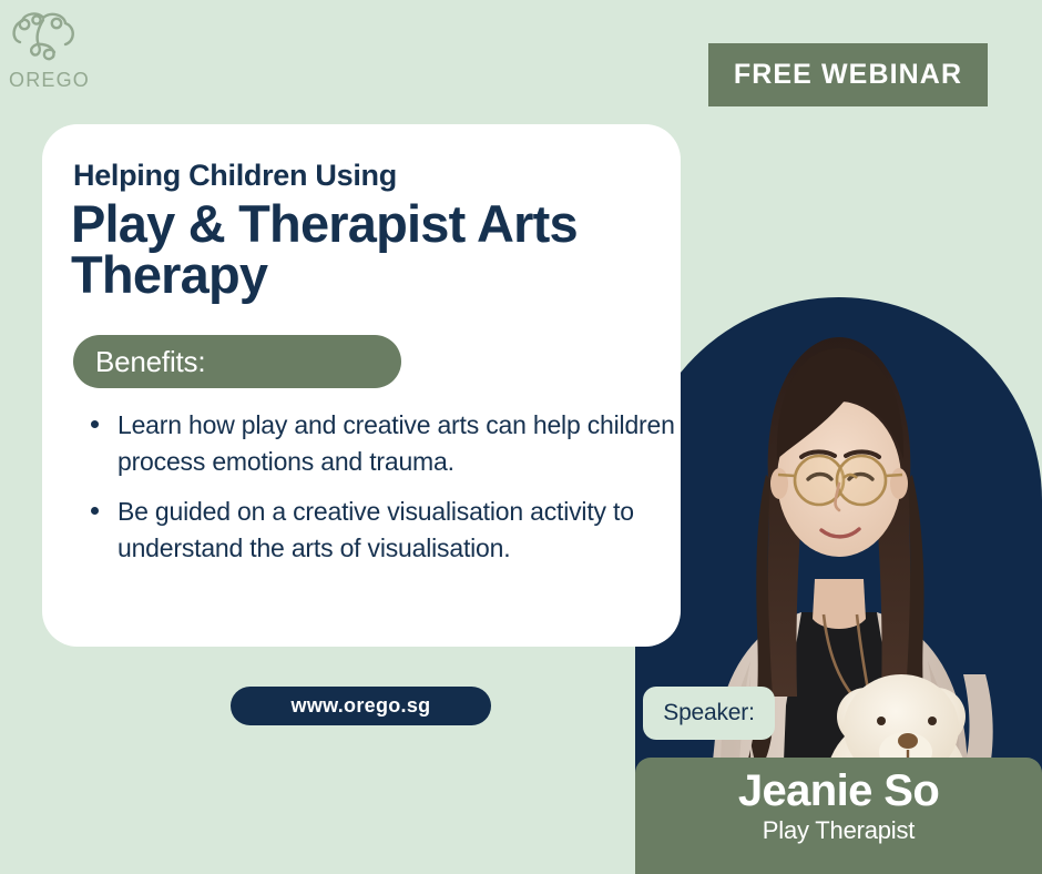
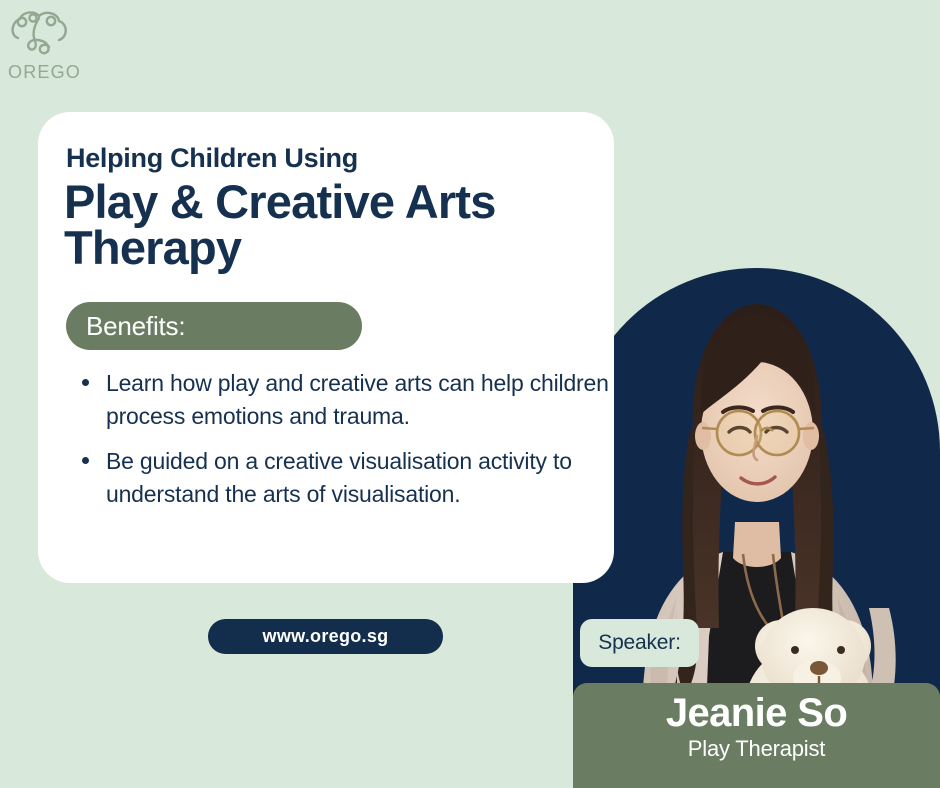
  OREGO
- FREE WEBINAR
  Helping Children Using
- Play & Therapist Arts Therapy
+ Play & Creative Arts Therapy
  Benefits:
  Learn how play and creative arts can help children process emotions and trauma.
  Be guided on a creative visualisation activity to understand the arts of visualisation.
  www.orego.sg
  Speaker:
  Jeanie So
  Play Therapist
